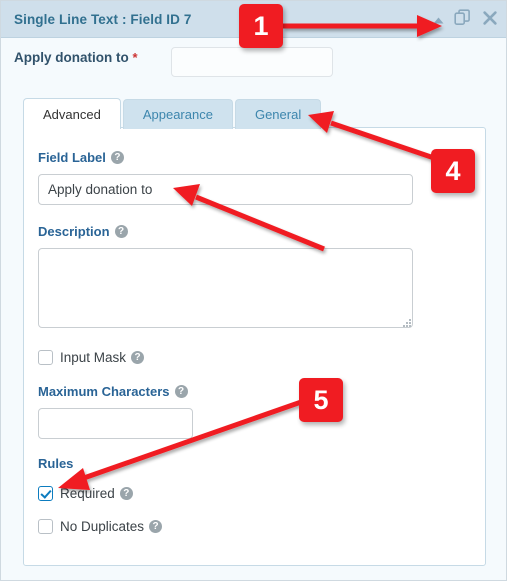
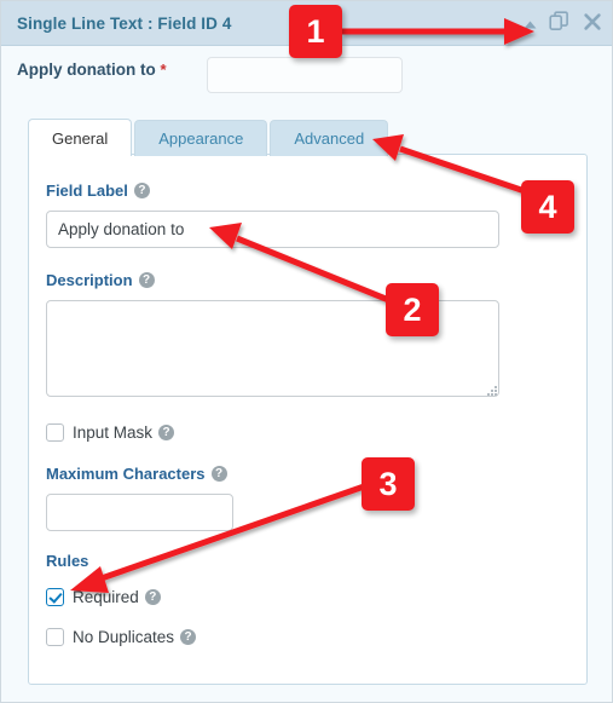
- Single Line Text : Field ID 7
+ Single Line Text : Field ID 4
  Apply donation to *
- Advanced
+ General
  Appearance
- General
+ Advanced
  Field Label
  ?
  Apply donation to
  Description
  ?
  Input Mask
  ?
  Maximum Characters
  ?
  Rules
  Required
  ?
  No Duplicates
  ?
  1
+ 2
- 5
+ 3
  4
